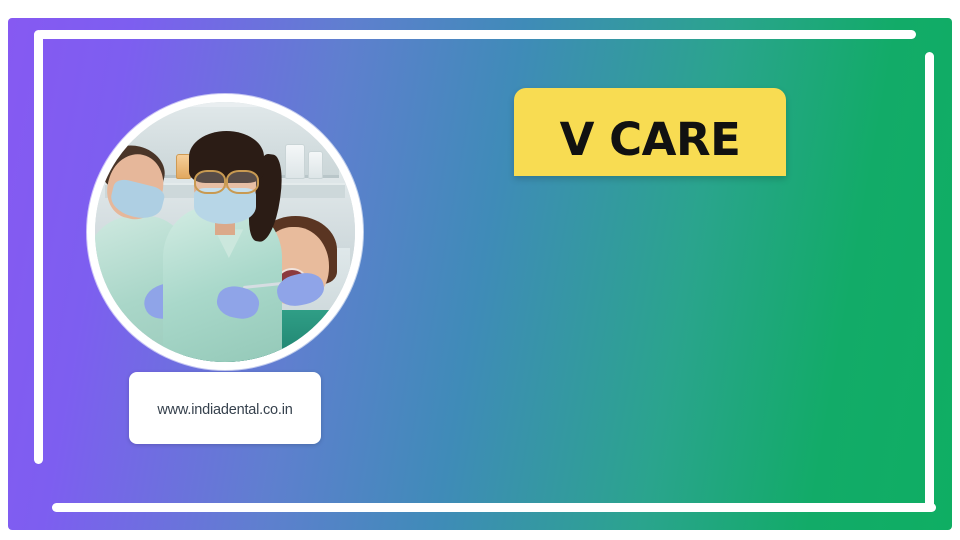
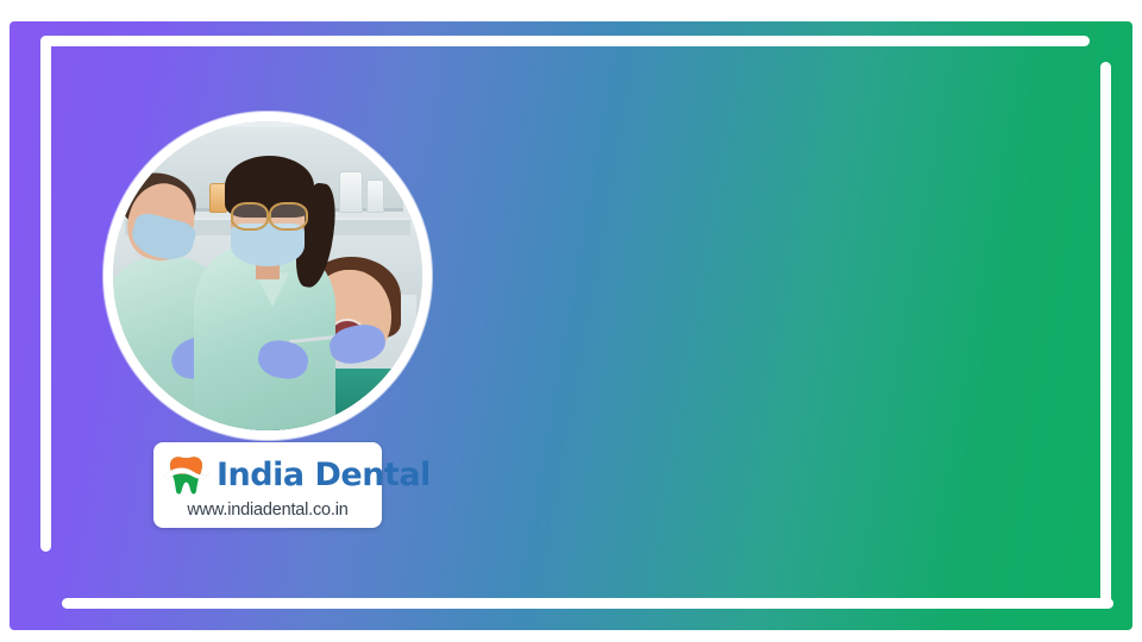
+ India Dental
  www.indiadental.co.in
- V CARE
